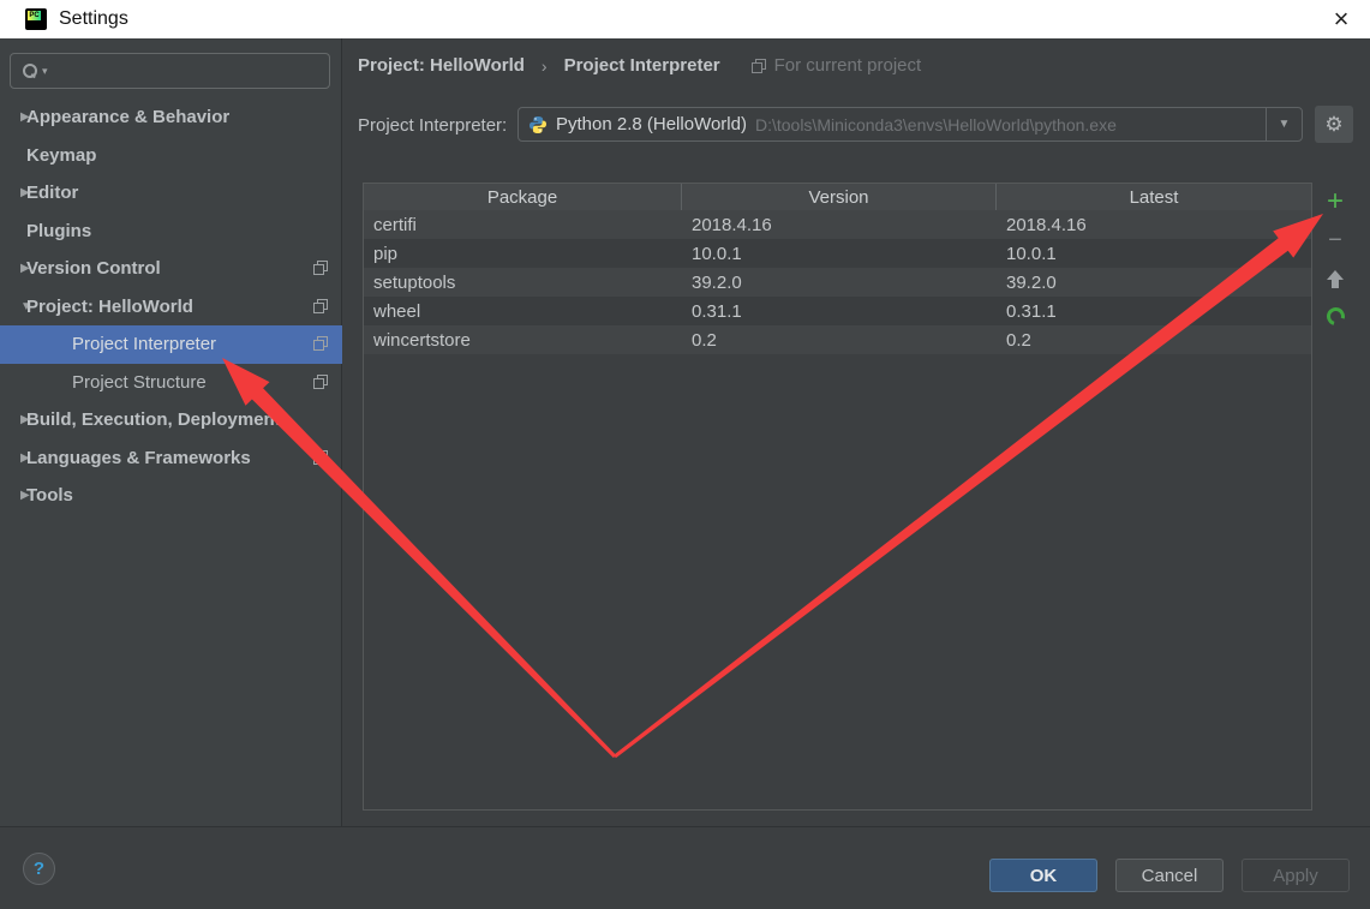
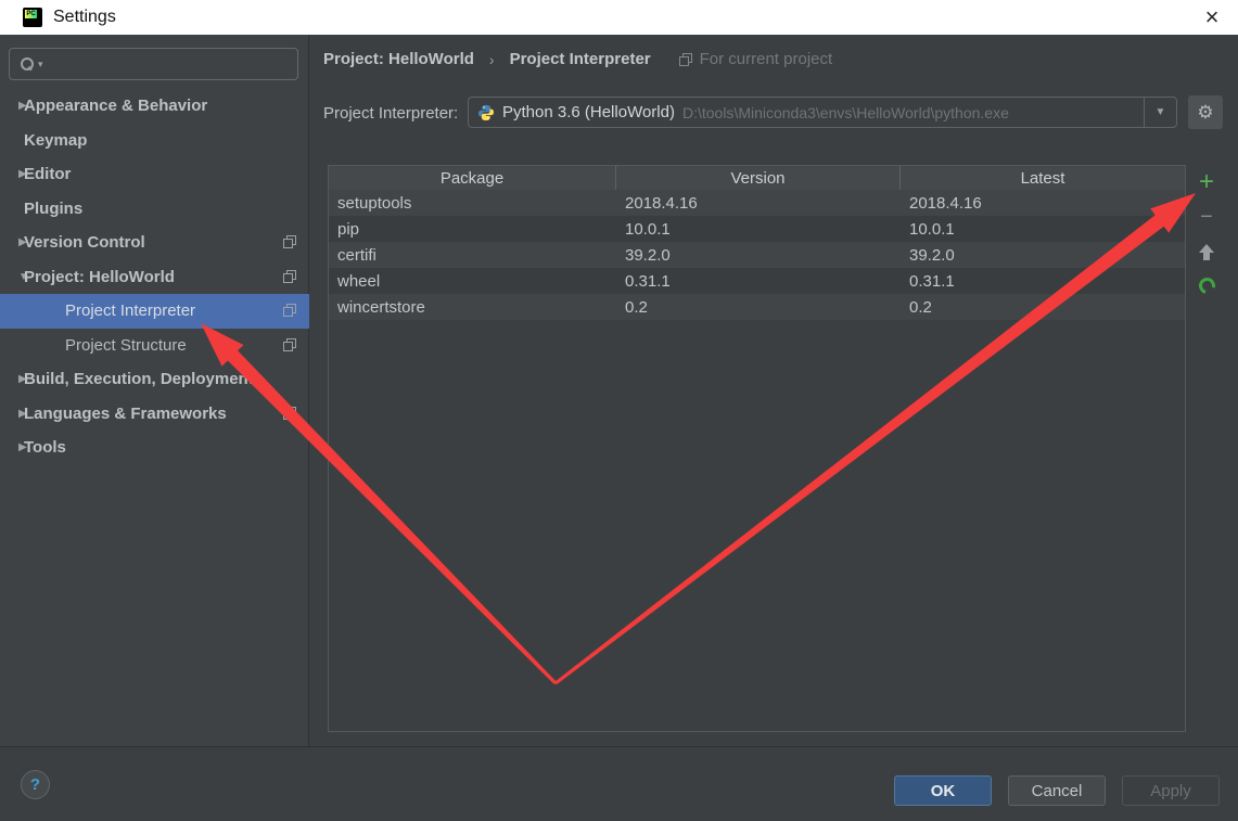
  Settings
  ×
  ▾
  ▶
  Appearance & Behavior
  Keymap
  ▶
  Editor
  Plugins
  ▶
  Version Control
  ▼
  Project: HelloWorld
  Project Interpreter
  Project Structure
  ▶
  Build, Execution, Deploymen
  ▶
  Languages & Frameworks
  ▶
  Tools
  Project: HelloWorld
  ›
  Project Interpreter
  For current project
  Project Interpreter:
- Python 2.8 (HelloWorld)
+ Python 3.6 (HelloWorld)
  D:\tools\Miniconda3\envs\HelloWorld\python.exe
  ▼
  ⚙
  Package
  Version
  Latest
- certifi
+ setuptools
  2018.4.16
  2018.4.16
  pip
  10.0.1
  10.0.1
- setuptools
+ certifi
  39.2.0
  39.2.0
  wheel
  0.31.1
  0.31.1
  wincertstore
  0.2
  0.2
  +
  −
  ?
  OK
  Cancel
  Apply
